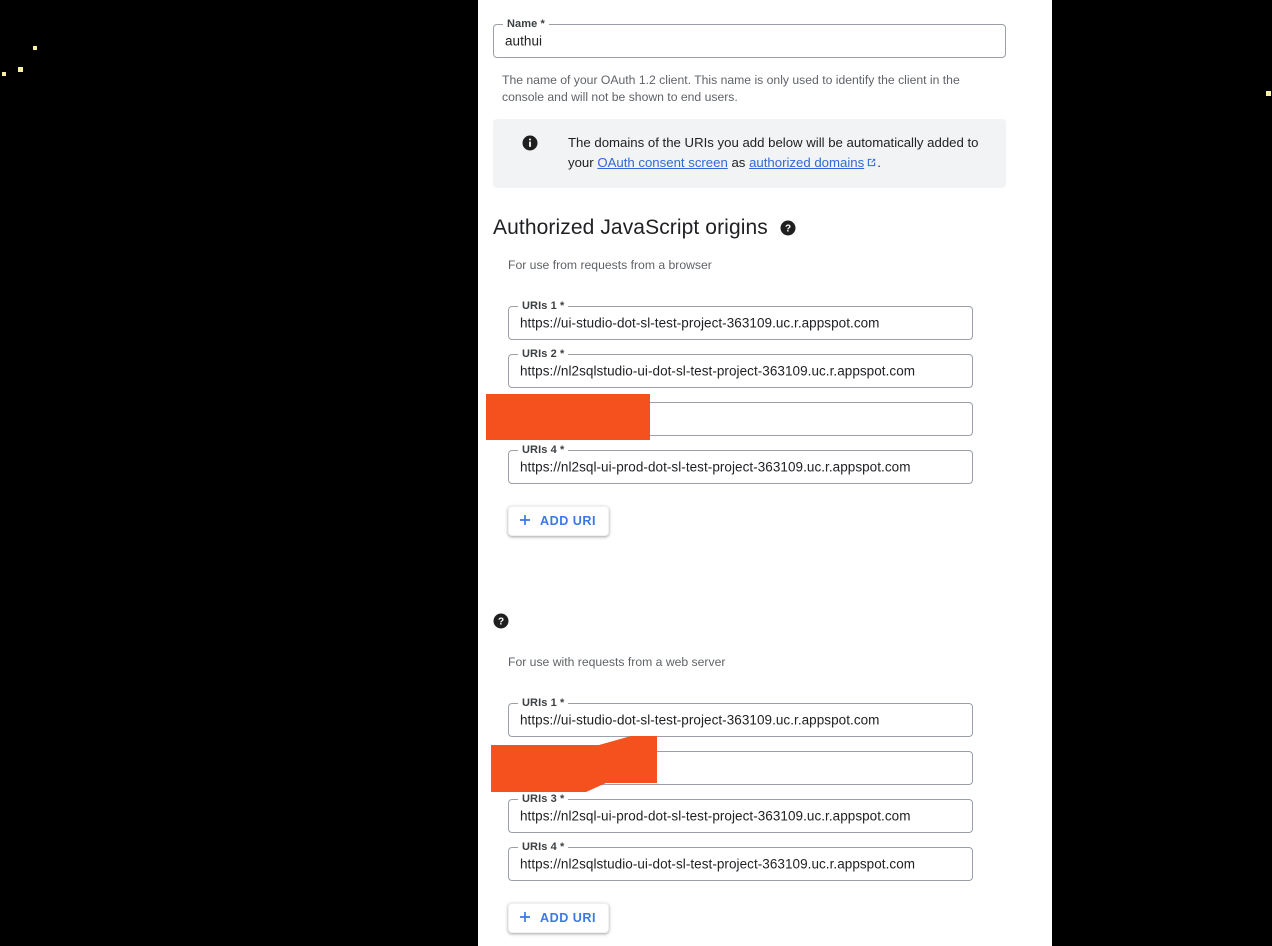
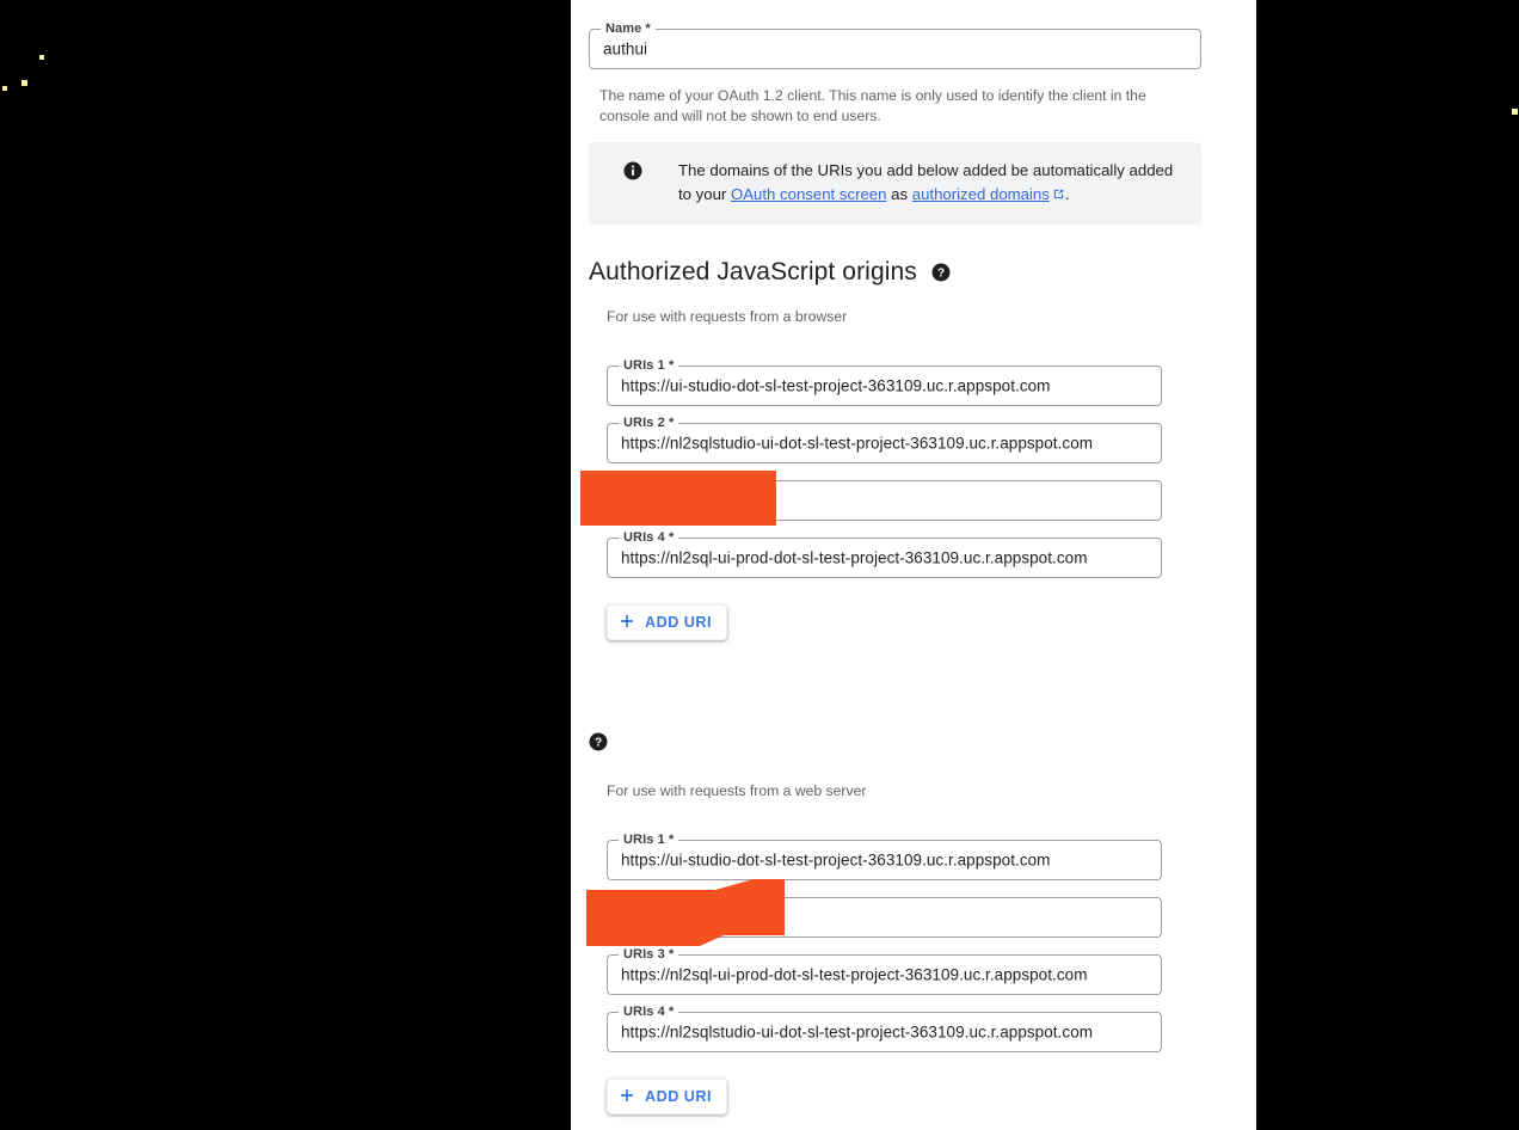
  Name *
  authui
  The name of your OAuth 1.2 client. This name is only used to identify the client in the console and will not be shown to end users.
- The domains of the URIs you add below will be automatically added to your OAuth consent screen as authorized domains .
+ The domains of the URIs you add below added be automatically added to your OAuth consent screen as authorized domains .
  Authorized JavaScript origins
  ?
- For use from requests from a browser
+ For use with requests from a browser
  URIs 1 *
  https://ui-studio-dot-sl-test-project-363109.uc.r.appspot.com
  URIs 2 *
  https://nl2sqlstudio-ui-dot-sl-test-project-363109.uc.r.appspot.com
  URIs 4 *
  https://nl2sql-ui-prod-dot-sl-test-project-363109.uc.r.appspot.com
  ADD URI
  ?
  For use with requests from a web server
  URIs 1 *
  https://ui-studio-dot-sl-test-project-363109.uc.r.appspot.com
  URIs 3 *
  https://nl2sql-ui-prod-dot-sl-test-project-363109.uc.r.appspot.com
  URIs 4 *
  https://nl2sqlstudio-ui-dot-sl-test-project-363109.uc.r.appspot.com
  ADD URI
